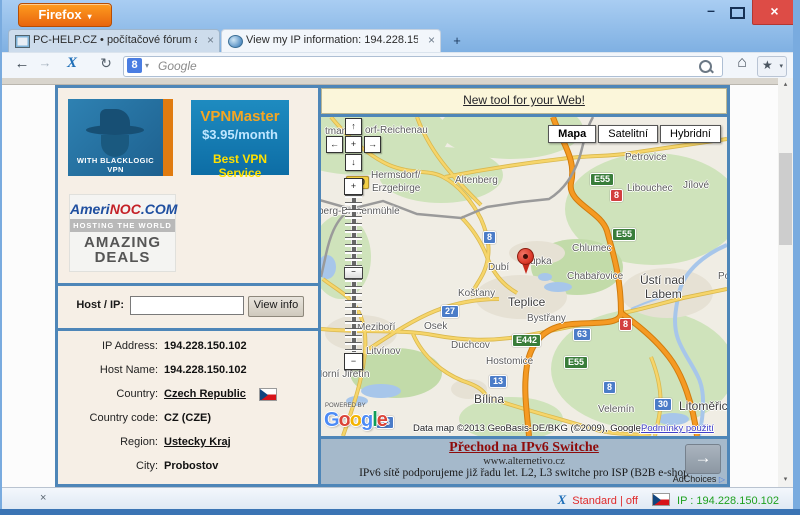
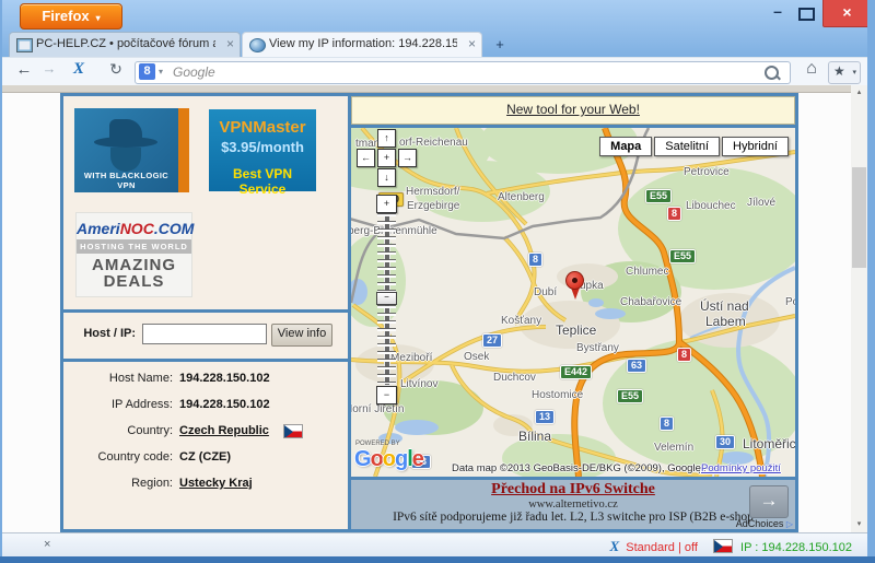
  Firefox ▾
  –
  ×
  PC-HELP.CZ • počítačové fórum
  ×
  View my IP information: 194.228.15
  ×
  +
  ←
  →
  X
  ↻
  8
  ▾
  Google
  ⌂
  ★
  WITH BLACKLOGIC VPN
  VPNMaster
  $3.95/month
  Best VPN Service
  AmeriNOC.COM
  HOSTING THE WORLD
  AMAZING
  DEALS
  Host / IP:
  View info
- IP Address:
+ Host Name:
  194.228.150.102
- Host Name:
+ IP Address:
  194.228.150.102
  Country:
  Czech Republic
  Country code:
  CZ (CZE)
  Region:
  Ustecky Kraj
- City:
- Probostov
  New tool for your Web!
  orf-Reichenau
  Hermsdorf/
  Erzgebirge
  Altenberg
  berg-enmühle
  Petrovice
  Libouchec
  Jílové
  Chlumec
  Chabařovice
  Ústí nad
  Labem
  Dubí
  Košťany
  Teplice
  Bystřany
  eziboří
  Osek
  Litvínov
  orní Jiřetín
  Duchcov
  Hostomice
  Bílina
  Velemín
  Litoměřic
  Lovosice
  8
  E55
  8
  E55
  27
  E442
  63
  8
  E55
  13
  8
  30
  13
  Mapa Satelitní Hybridní
  ↑
  ←
  +
  →
  ↓
  +
  −
  −
  Google
  Data map ©2013 GeoBasis-DE/BKG (©2009), Google –
  Podmínky použití
  Přechod na IPv6 Switche
  www.alternetivo.cz
  IPv6 sítě podporujeme již řadu let. L2, L3 switche pro ISP (B2B e-sho
  →
  AdChoices ▷
  ×
  X Standard | off IP : 194.228.150.102
